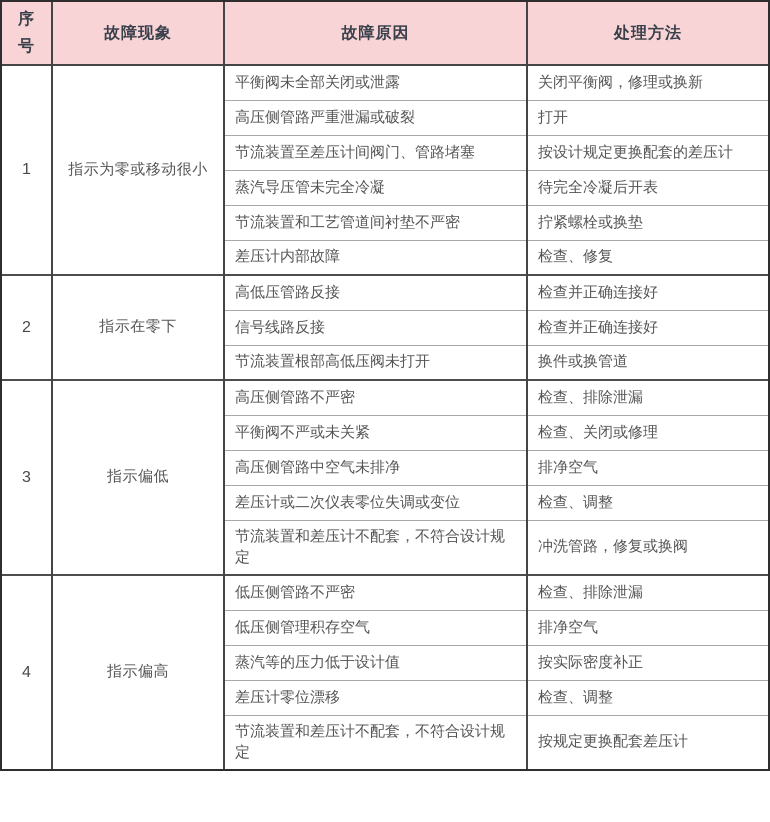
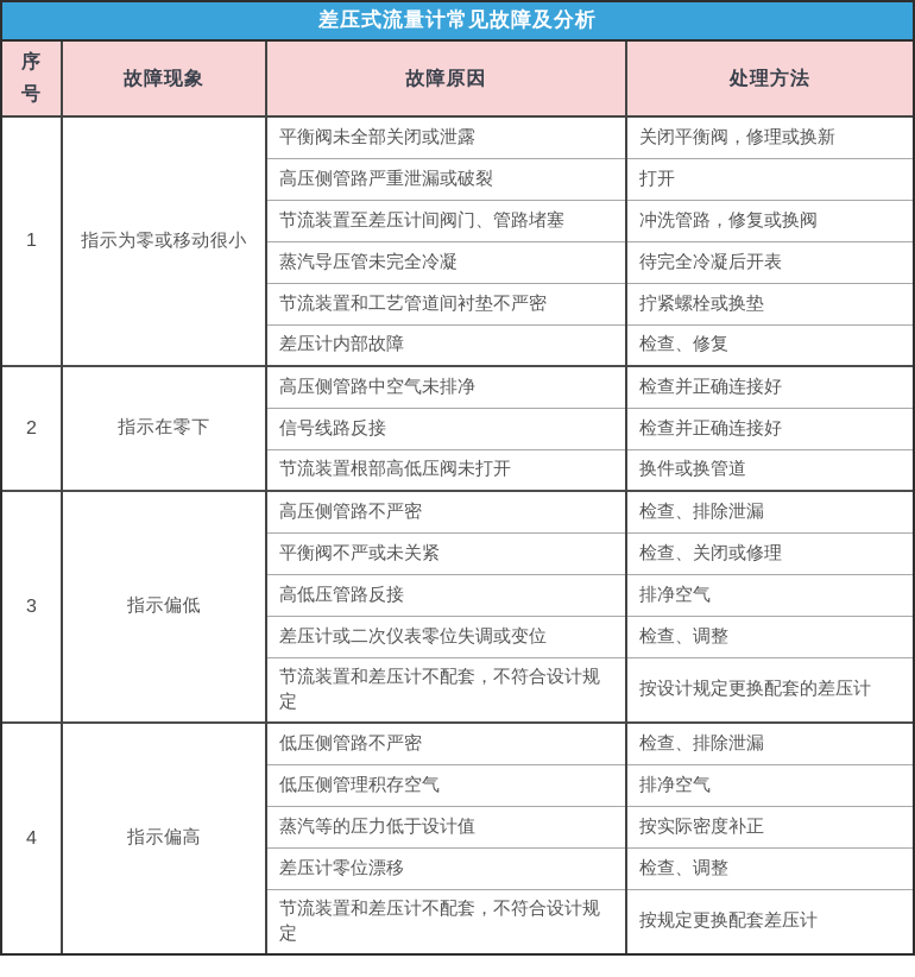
+ 差压式流量计常见故障及分析
  序号	故障现象	故障原因	处理方法
  1	指示为零或移动很小	平衡阀未全部关闭或泄露	关闭平衡阀，修理或换新
  高压侧管路严重泄漏或破裂	打开
- 节流装置至差压计间阀门、管路堵塞	按设计规定更换配套的差压计
+ 节流装置至差压计间阀门、管路堵塞	冲洗管路，修复或换阀
  蒸汽导压管未完全冷凝	待完全冷凝后开表
  节流装置和工艺管道间衬垫不严密	拧紧螺栓或换垫
  差压计内部故障	检查、修复
- 2	指示在零下	高低压管路反接	检查并正确连接好
+ 2	指示在零下	高压侧管路中空气未排净	检查并正确连接好
  信号线路反接	检查并正确连接好
  节流装置根部高低压阀未打开	换件或换管道
  3	指示偏低	高压侧管路不严密	检查、排除泄漏
  平衡阀不严或未关紧	检查、关闭或修理
- 高压侧管路中空气未排净	排净空气
+ 高低压管路反接	排净空气
  差压计或二次仪表零位失调或变位	检查、调整
- 节流装置和差压计不配套，不符合设计规定	冲洗管路，修复或换阀
+ 节流装置和差压计不配套，不符合设计规定	按设计规定更换配套的差压计
  4	指示偏高	低压侧管路不严密	检查、排除泄漏
  低压侧管理积存空气	排净空气
  蒸汽等的压力低于设计值	按实际密度补正
  差压计零位漂移	检查、调整
  节流装置和差压计不配套，不符合设计规定	按规定更换配套差压计
